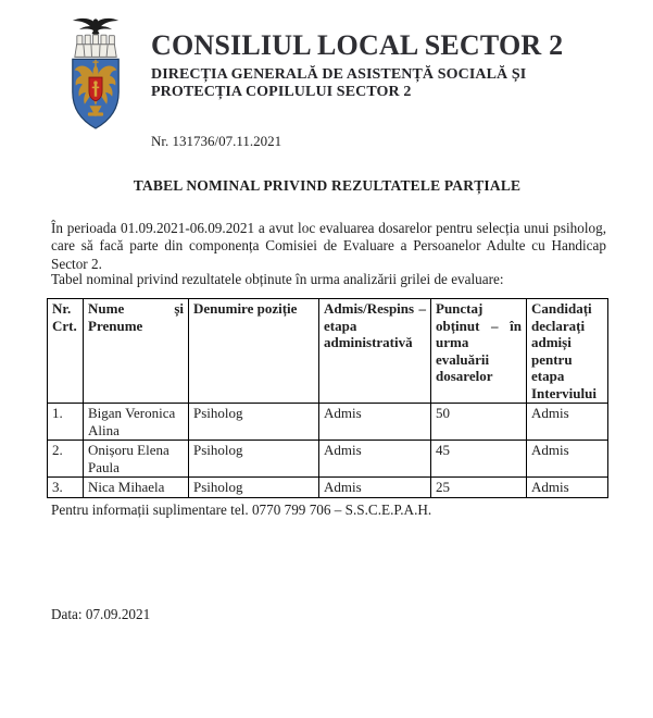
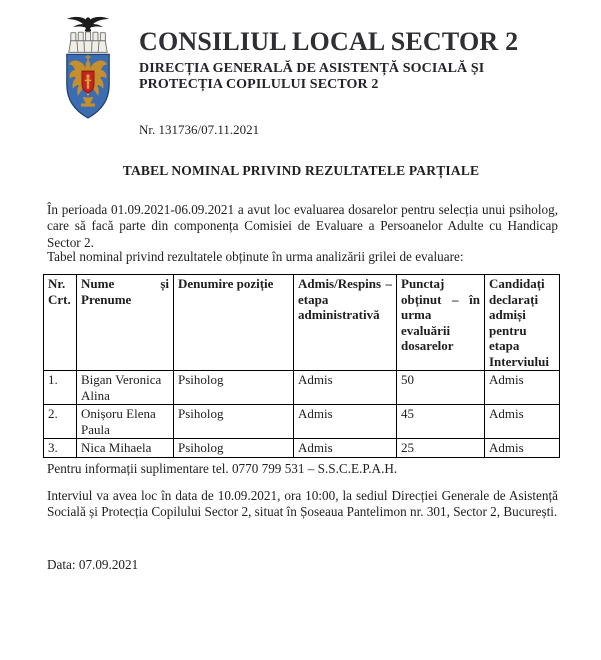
  CONSILIUL LOCAL SECTOR 2
  DIRECȚIA GENERALĂ DE ASISTENȚĂ SOCIALĂ ȘI
  PROTECȚIA COPILULUI SECTOR 2
  Nr. 131736/07.11.2021
  TABEL NOMINAL PRIVIND REZULTATELE PARȚIALE
  În perioada 01.09.2021-06.09.2021 a avut loc evaluarea dosarelor pentru selecția unui psiholog, care să facă parte din componența Comisiei de Evaluare a Persoanelor Adulte cu Handicap Sector 2.
  Tabel nominal privind rezultatele obținute în urma analizării grilei de evaluare:
  Nr. Crt.	Nume și Prenume	Denumire poziție	Admis/Respins – etapa administrativă	Punctaj obținut – în urma evaluării dosarelor	Candidați declarați admiși pentru etapa Interviului
  1.	Bigan Veronica Alina	Psiholog	Admis	50	Admis
  2.	Onișoru Elena Paula	Psiholog	Admis	45	Admis
  3.	Nica Mihaela	Psiholog	Admis	25	Admis
- Pentru informații suplimentare tel. 0770 799 706 – S.S.C.E.P.A.H.
+ Pentru informații suplimentare tel. 0770 799 531 – S.S.C.E.P.A.H.
+ Interviul va avea loc în data de 10.09.2021, ora 10:00, la sediul Direcției Generale de Asistență Socială și Protecția Copilului Sector 2, situat în Șoseaua Pantelimon nr. 301, Sector 2, București.
  Data: 07.09.2021
